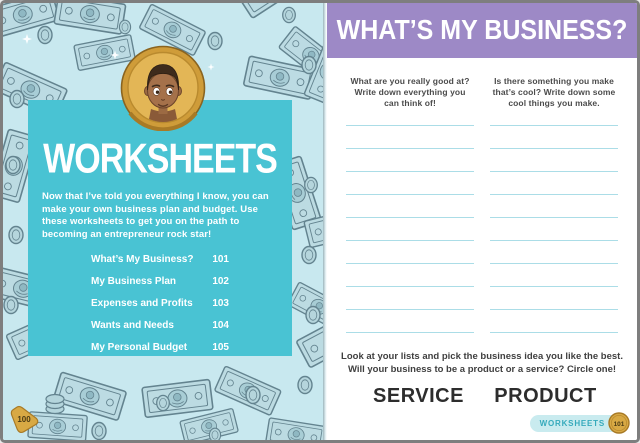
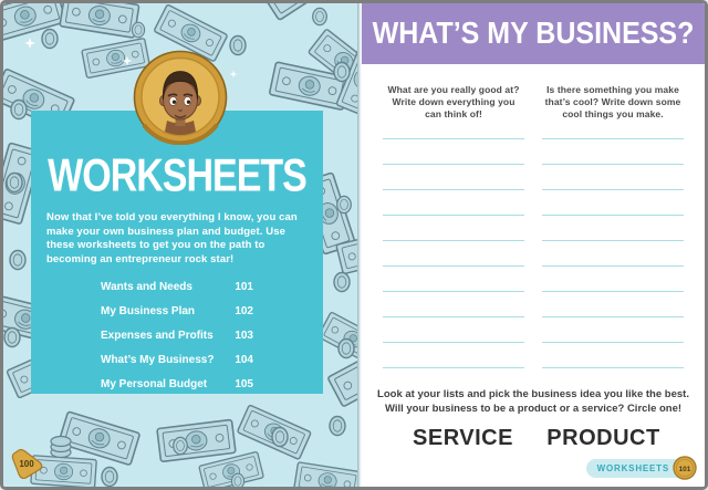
  WORKSHEETS
  Now that I’ve told you everything I know, you can make your own business plan and budget. Use these worksheets to get you on the path to becoming an entrepreneur rock star!
- What’s My Business?
+ Wants and Needs
  101
  My Business Plan
  102
  Expenses and Profits
  103
- Wants and Needs
+ What’s My Business?
  104
  My Personal Budget
  105
  100
  WHAT’S MY BUSINESS?
  What are you really good at? Write down everything you can think of!
  Is there something you make that’s cool? Write down some cool things you make.
  Look at your lists and pick the business idea you like the best.
  Will your business to be a product or a service? Circle one!
  SERVICE
  PRODUCT
  WORKSHEETS
